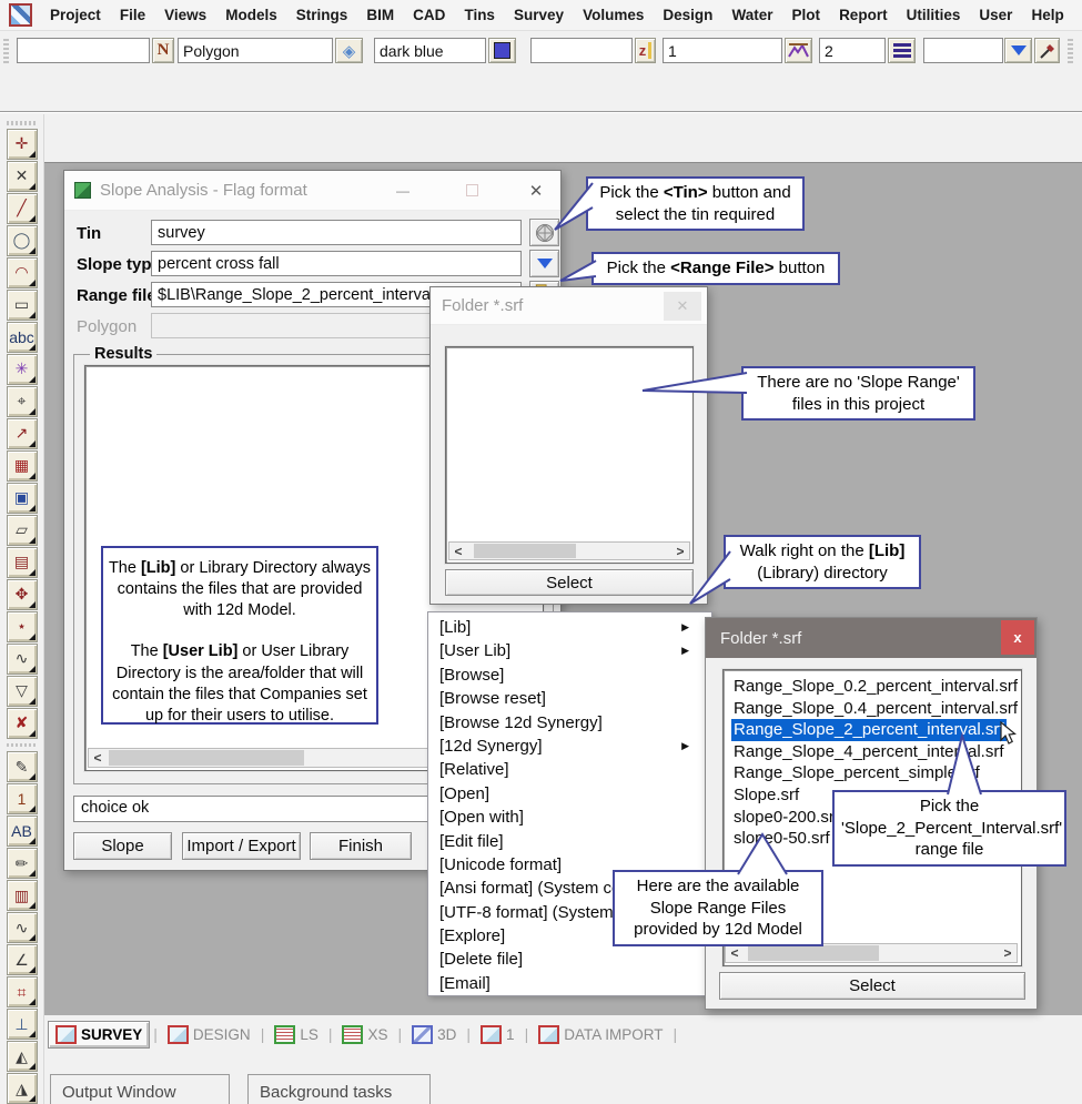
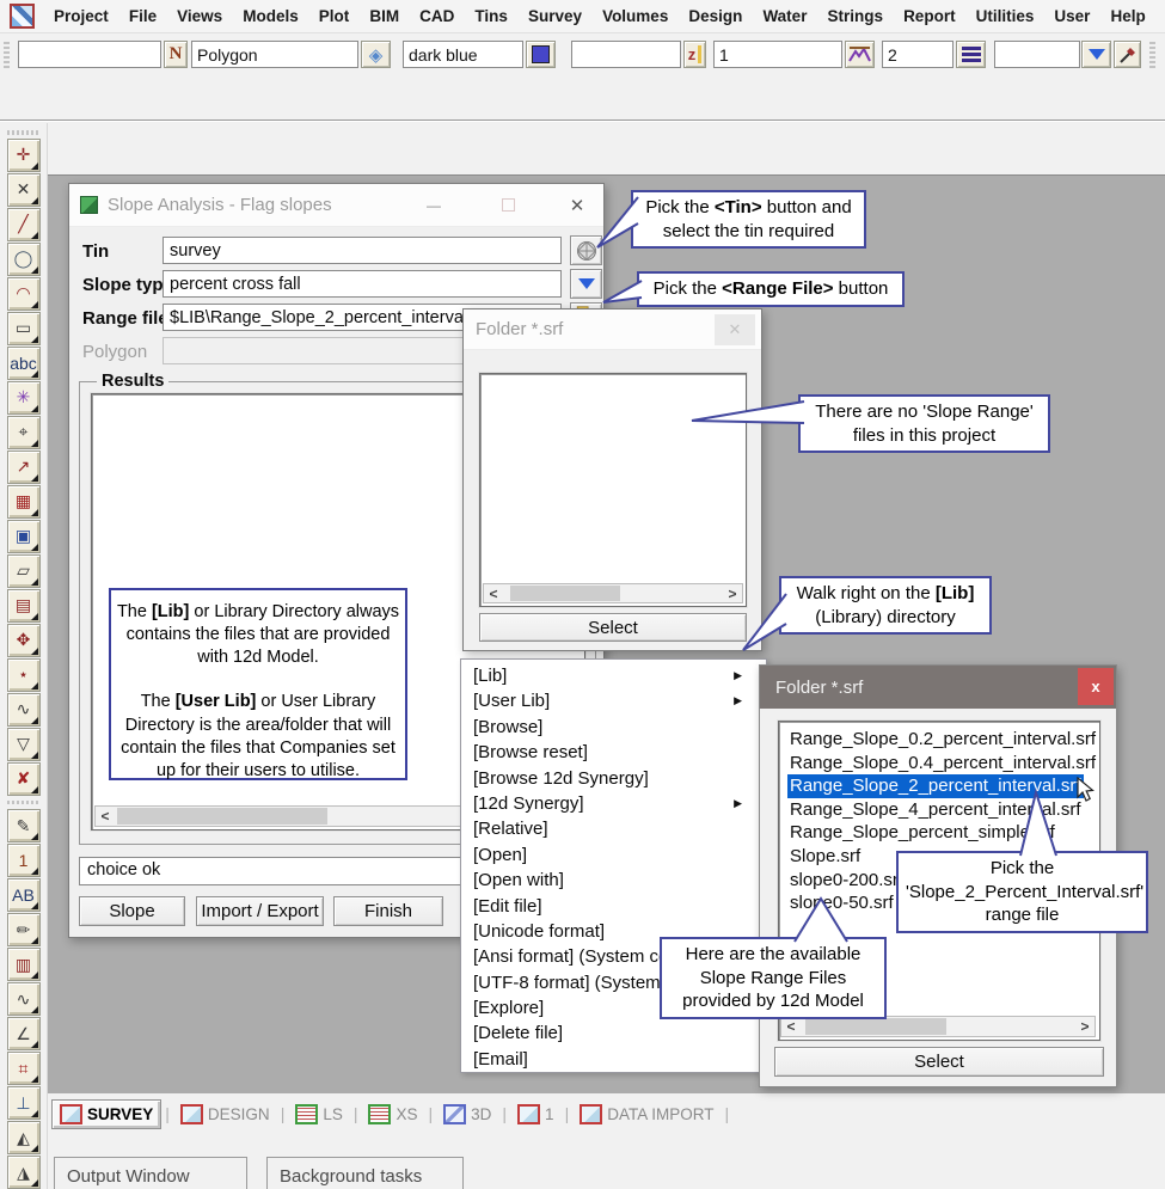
  Project
  File
  Views
  Models
- Strings
+ Plot
  BIM
  CAD
  Tins
  Survey
  Volumes
  Design
  Water
- Plot
+ Strings
  Report
  Utilities
  User
  Help
  N
  Polygon
  ◈
  dark blue
  z
  1
  2
  ✛
  ✕
  ╱
  ◯
  ◠
  ▭
  abc
  ✳
  ⌖
  ↗
  ▦
  ▣
  ▱
  ▤
  ✥
  ⋆
  ∿
  ▽
  ✘
  ✎
  1
  AB
  ✏
  ▥
  ∿
  ∠
  ⌗
  ⊥
  ◭
  ◮
- Slope Analysis - Flag format
+ Slope Analysis - Flag slopes
  Tin
  survey
  Slope typ
  percent cross fall
  Range fil
  $LIB\Range_Slope_2_percent_interva
  Polygon
  Results
  The [Lib] or Library Directory always contains the files that are provided with 12d Model.
  The [User Lib] or User Library Directory is the area/folder that will contain the files that Companies set up for their users to utilise.
  choice ok
  Slope
  Import / Export
  Finish
  Folder *.srf
  Select
  [Lib]
  [User Lib]
  [Browse]
  [Browse reset]
  [Browse 12d Synergy]
  [12d Synergy]
  [Relative]
  [Open]
  [Open with]
  [Edit file]
  [Unicode format]
  [Ansi format] (System c
  [UTF-8 format] (System
  [Explore]
  [Delete file]
  [Email]
  Folder *.srf
  x
  Range_Slope_0.2_percent_interval.srf
  Range_Slope_0.4_percent_interval.srf
  Range_Slope_2_percent_interval.sr
  Range_Slope_4_percent_interal.srf
  Range_Slope_percent_simplf
  Slope.srf
  slope0-200.s
  sloe0-50.srf
  Select
  Pick the <Tin> button and select the tin required
  Pick the <Range File> button
  There are no 'Slope Range' files in this project
  Walk right on the [Lib] (Library) directory
  Here are the available Slope Range Files provided by 12d Model
  Pick the 'Slope_2_Percent_Interval.srf' range file
  SURVEY
  DESIGN
  LS
  XS
  3D
  1
  DATA IMPORT
  Output Window
  Background tasks
